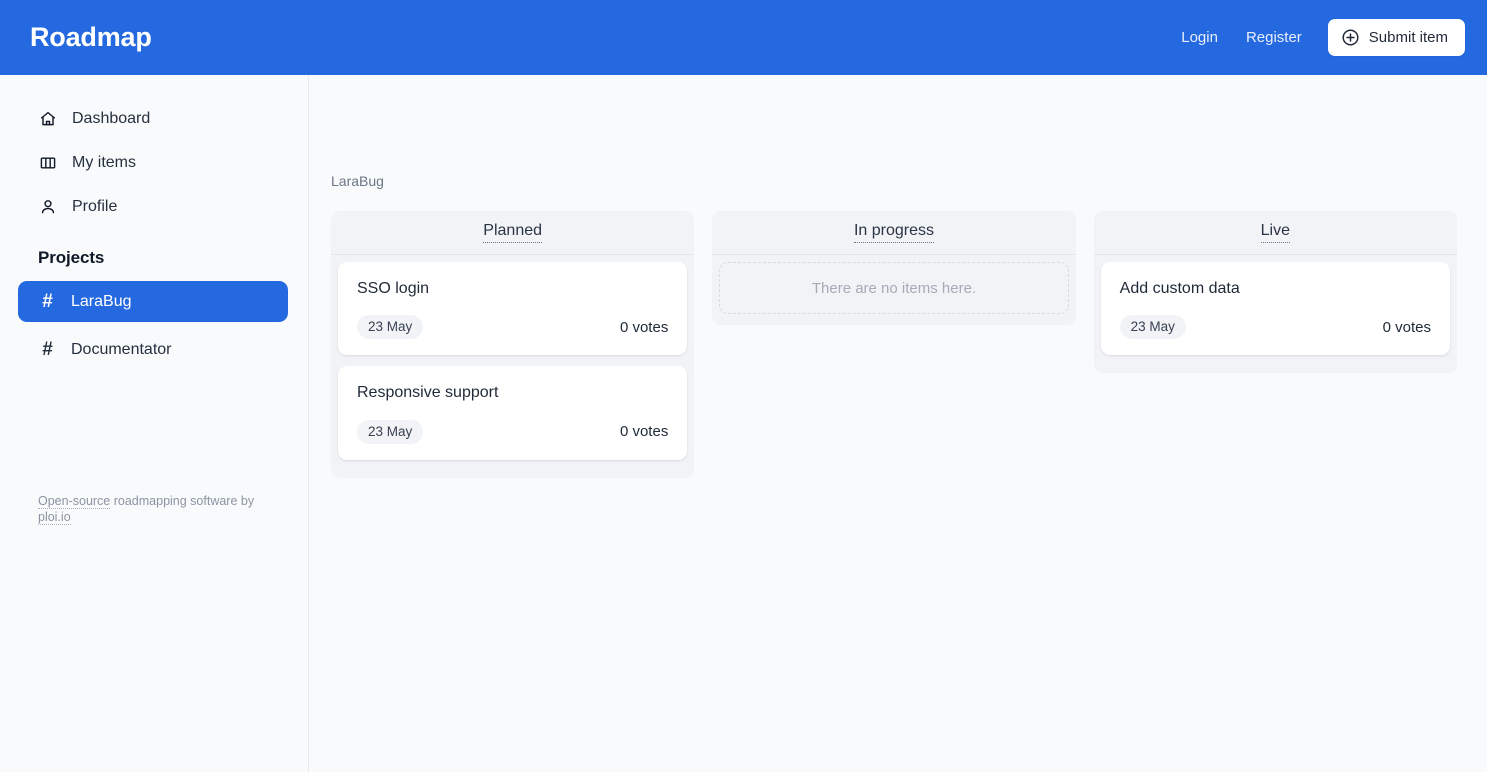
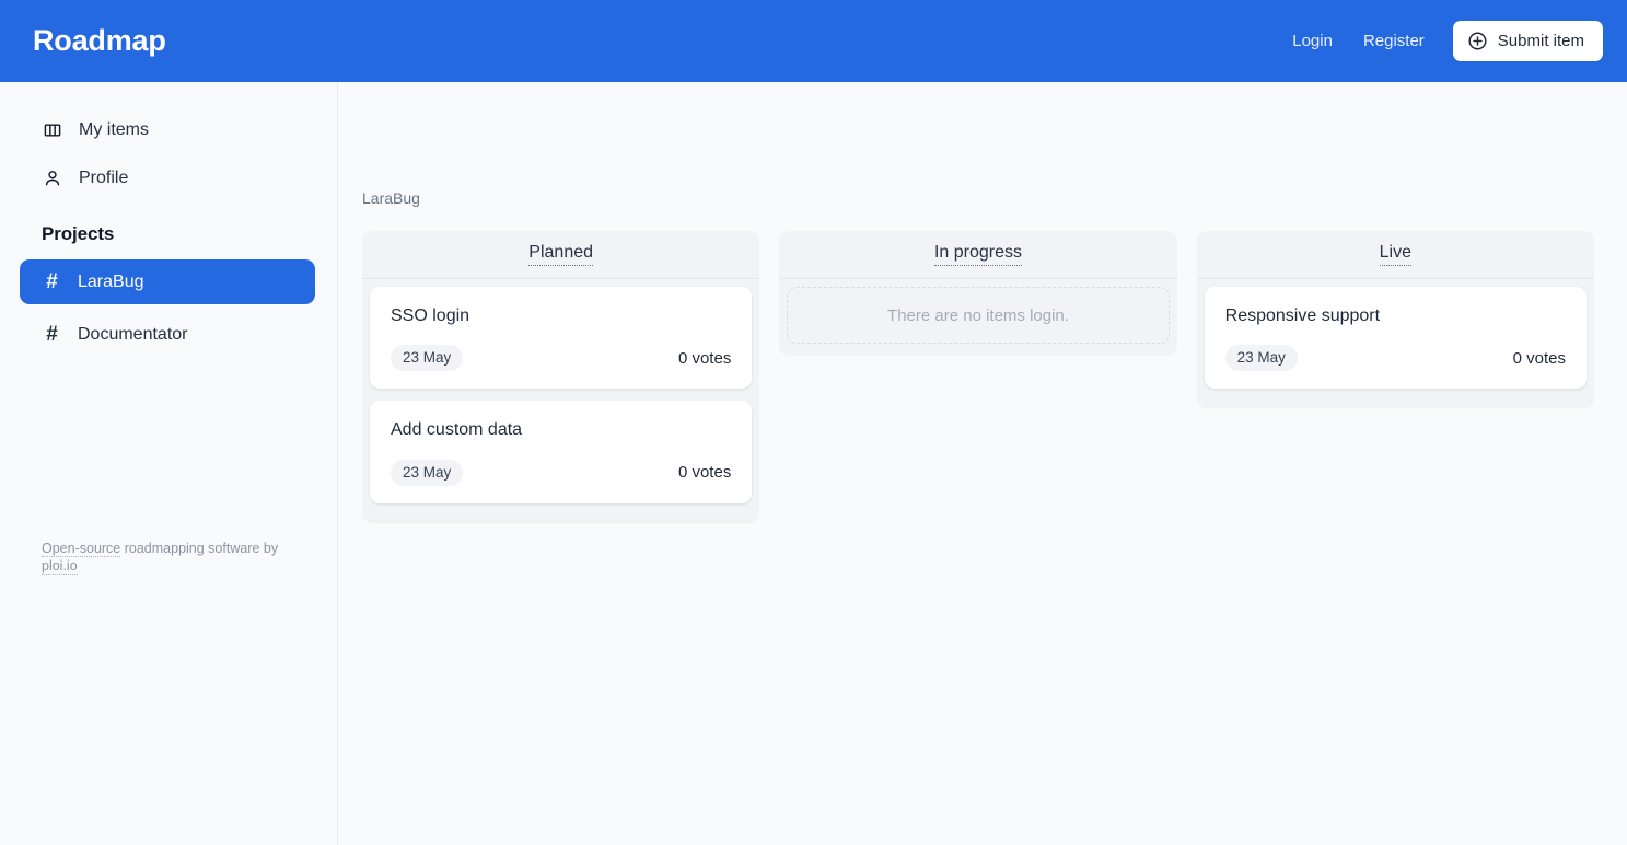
  Roadmap
  Login
  Register
  Submit item
- Dashboard
  My items
  Profile
  Projects
  #
  LaraBug
  #
  Documentator
  Open-source roadmapping software by ploi.io
  LaraBug
  Planned
  SSO login
  23 May
  0 votes
- Responsive support
+ Add custom data
  23 May
  0 votes
  In progress
- There are no items here.
+ There are no items login.
  Live
- Add custom data
+ Responsive support
  23 May
  0 votes
